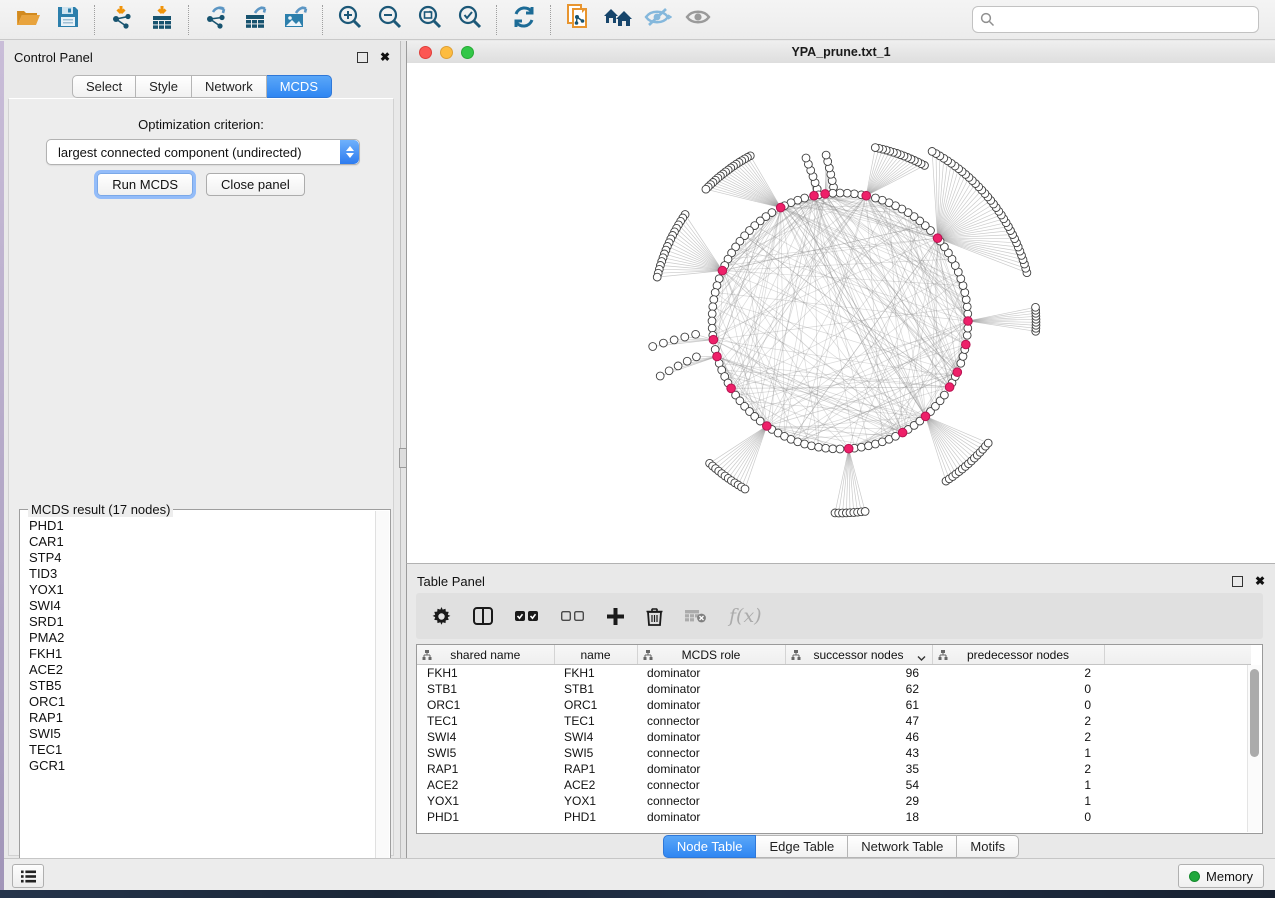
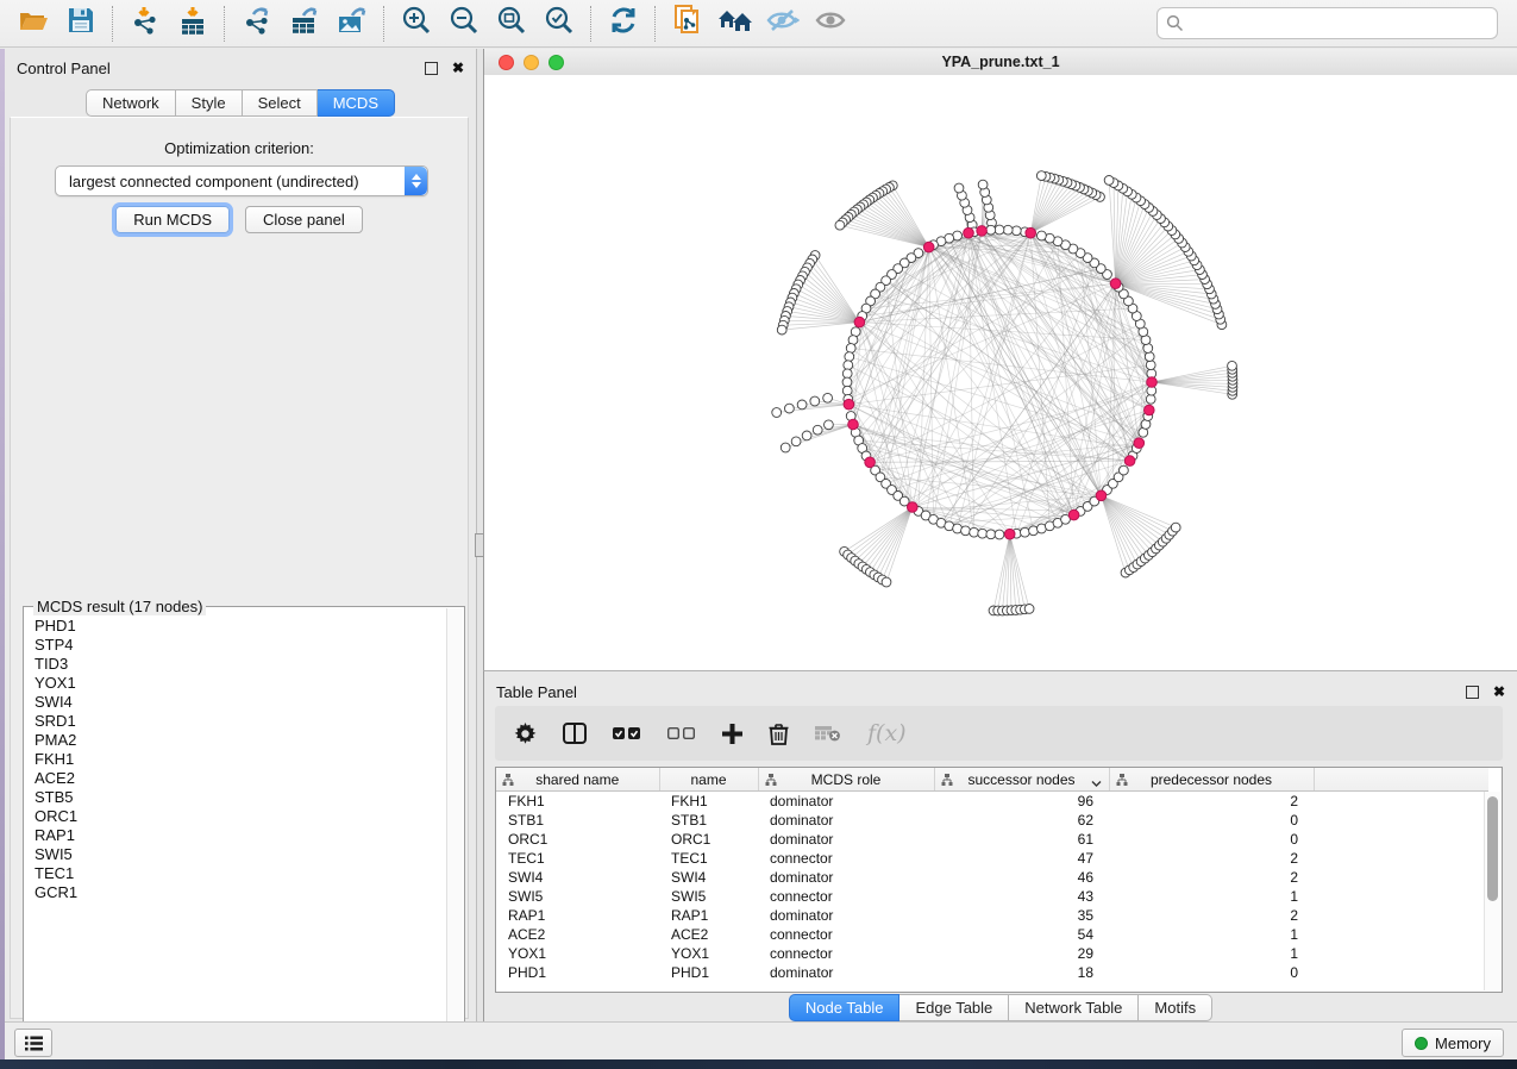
  Control Panel
  ✖
- Select
+ Network
  Style
- Network
+ Select
  MCDS
  Optimization criterion:
  largest connected component (undirected)
  Run MCDS
  Close panel
  MCDS result (17 nodes)
  PHD1
- CAR1
  STP4
  TID3
  YOX1
  SWI4
  SRD1
  PMA2
  FKH1
  ACE2
  STB5
  ORC1
  RAP1
  SWI5
  TEC1
  GCR1
  YPA_prune.txt_1
  Table Panel
  ✖
  f(x)
  shared name	name	MCDS role	successor nodes	predecessor nodes
  FKH1	FKH1	dominator	96	2
  STB1	STB1	dominator	62	0
  ORC1	ORC1	dominator	61	0
  TEC1	TEC1	connector	47	2
  SWI4	SWI4	dominator	46	2
  SWI5	SWI5	connector	43	1
  RAP1	RAP1	dominator	35	2
  ACE2	ACE2	connector	54	1
  YOX1	YOX1	connector	29	1
  PHD1	PHD1	dominator	18	0
  Node Table
  Edge Table
  Network Table
  Motifs
  Memory
